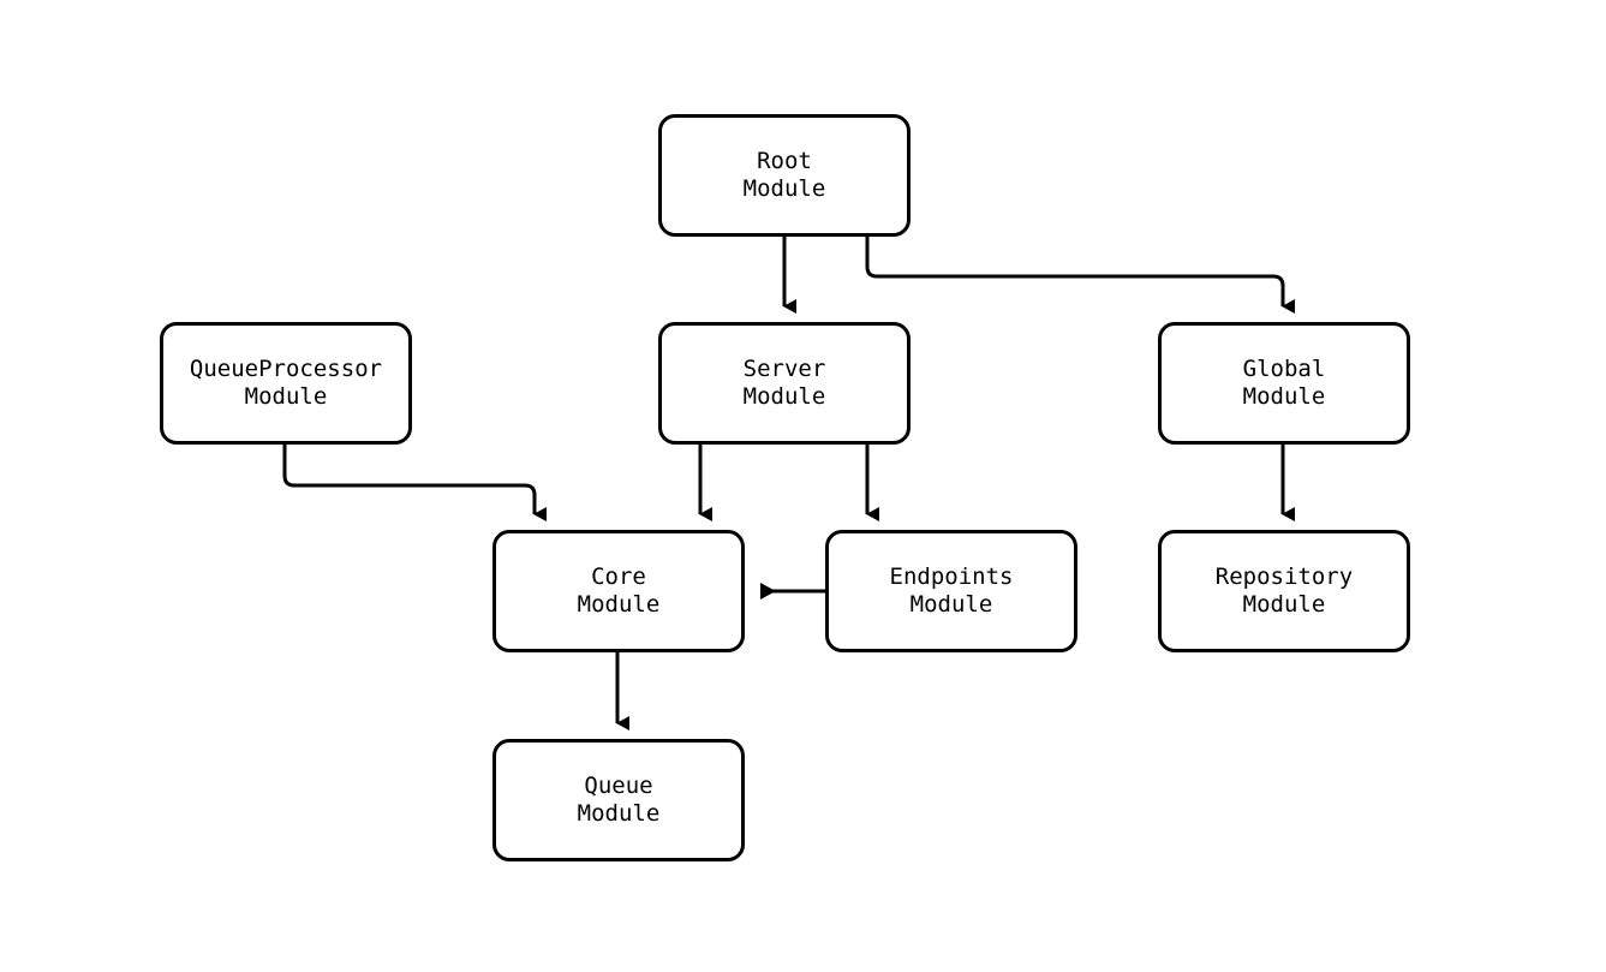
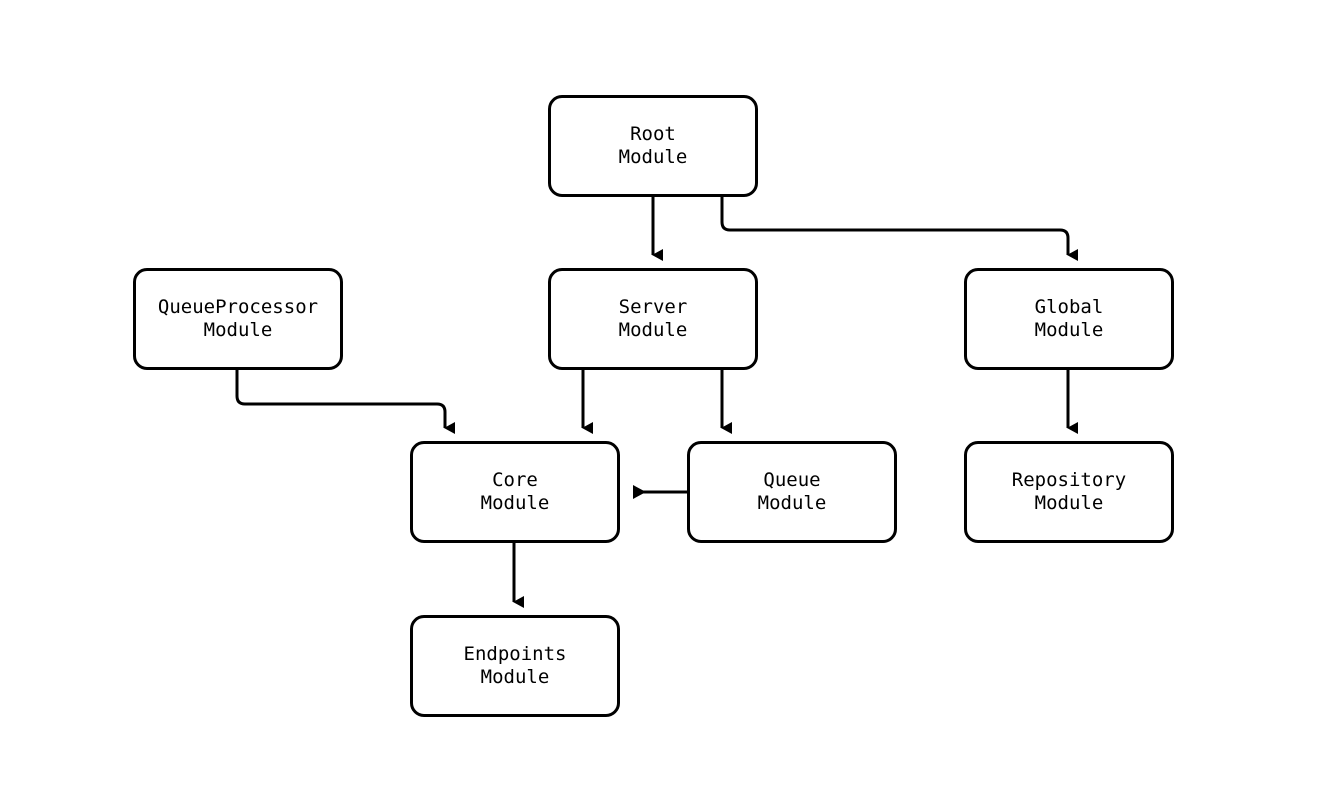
  Root
  Module
  QueueProcessor
  Module
  Server
  Module
  Global
  Module
  Core
  Module
- Endpoints
+ Queue
  Module
  Repository
  Module
- Queue
+ Endpoints
  Module
